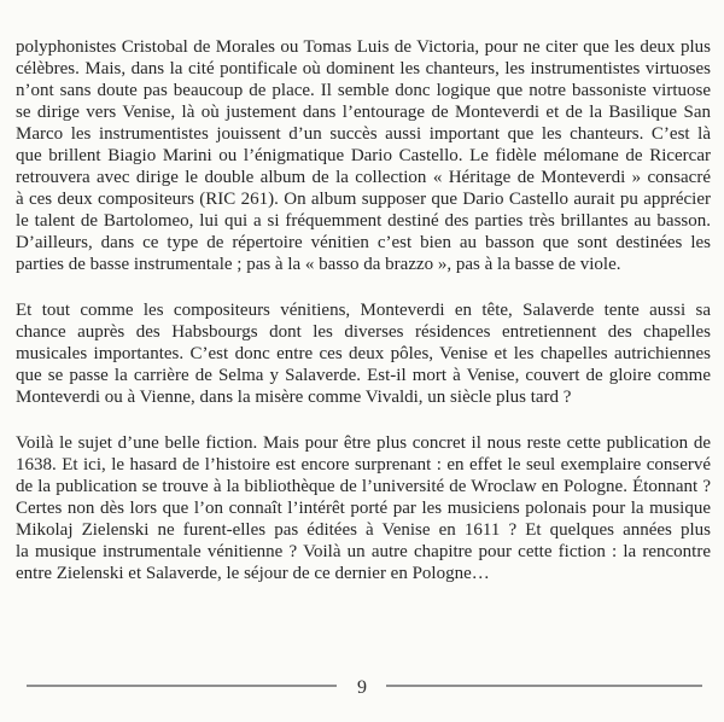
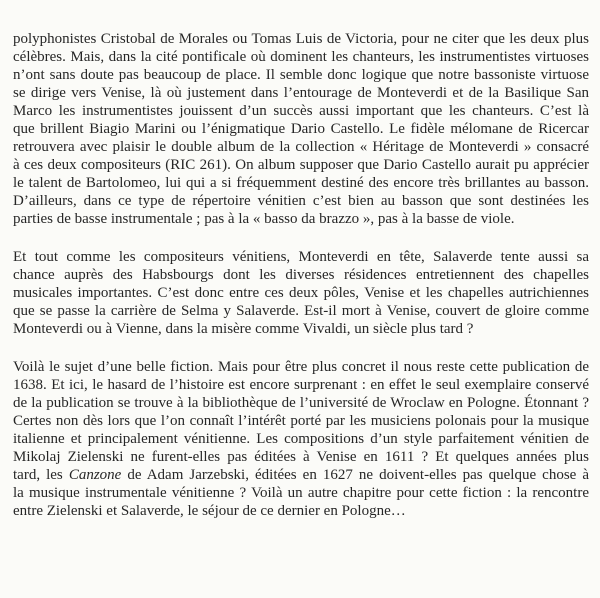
  polyphonistes Cristobal de Morales ou Tomas Luis de Victoria, pour ne citer que les deux plus
  célèbres. Mais, dans la cité pontificale où dominent les chanteurs, les instrumentistes virtuoses
  n’ont sans doute pas beaucoup de place. Il semble donc logique que notre bassoniste virtuose
  se dirige vers Venise, là où justement dans l’entourage de Monteverdi et de la Basilique San
  Marco les instrumentistes jouissent d’un succès aussi important que les chanteurs. C’est là
  que brillent Biagio Marini ou l’énigmatique Dario Castello. Le fidèle mélomane de Ricercar
- retrouvera avec dirige le double album de la collection « Héritage de Monteverdi » consacré
+ retrouvera avec plaisir le double album de la collection « Héritage de Monteverdi » consacré
  à ces deux compositeurs (RIC 261). On album supposer que Dario Castello aurait pu apprécier
- le talent de Bartolomeo, lui qui a si fréquemment destiné des parties très brillantes au basson.
+ le talent de Bartolomeo, lui qui a si fréquemment destiné des encore très brillantes au basson.
  D’ailleurs, dans ce type de répertoire vénitien c’est bien au basson que sont destinées les
  parties de basse instrumentale ; pas à la « basso da brazzo », pas à la basse de viole.
  Et tout comme les compositeurs vénitiens, Monteverdi en tête, Salaverde tente aussi sa
  chance auprès des Habsbourgs dont les diverses résidences entretiennent des chapelles
  musicales importantes. C’est donc entre ces deux pôles, Venise et les chapelles autrichiennes
  que se passe la carrière de Selma y Salaverde. Est-il mort à Venise, couvert de gloire comme
  Monteverdi ou à Vienne, dans la misère comme Vivaldi, un siècle plus tard ?
  Voilà le sujet d’une belle fiction. Mais pour être plus concret il nous reste cette publication de
  1638. Et ici, le hasard de l’histoire est encore surprenant : en effet le seul exemplaire conservé
  de la publication se trouve à la bibliothèque de l’université de Wroclaw en Pologne. Étonnant ?
  Certes non dès lors que l’on connaît l’intérêt porté par les musiciens polonais pour la musique
+ italienne et principalement vénitienne. Les compositions d’un style parfaitement vénitien de
  Mikolaj Zielenski ne furent-elles pas éditées à Venise en 1611 ? Et quelques années plus
+ tard, les Canzone de Adam Jarzebski, éditées en 1627 ne doivent-elles pas quelque chose à
  la musique instrumentale vénitienne ? Voilà un autre chapitre pour cette fiction : la rencontre
  entre Zielenski et Salaverde, le séjour de ce dernier en Pologne…
- 9
